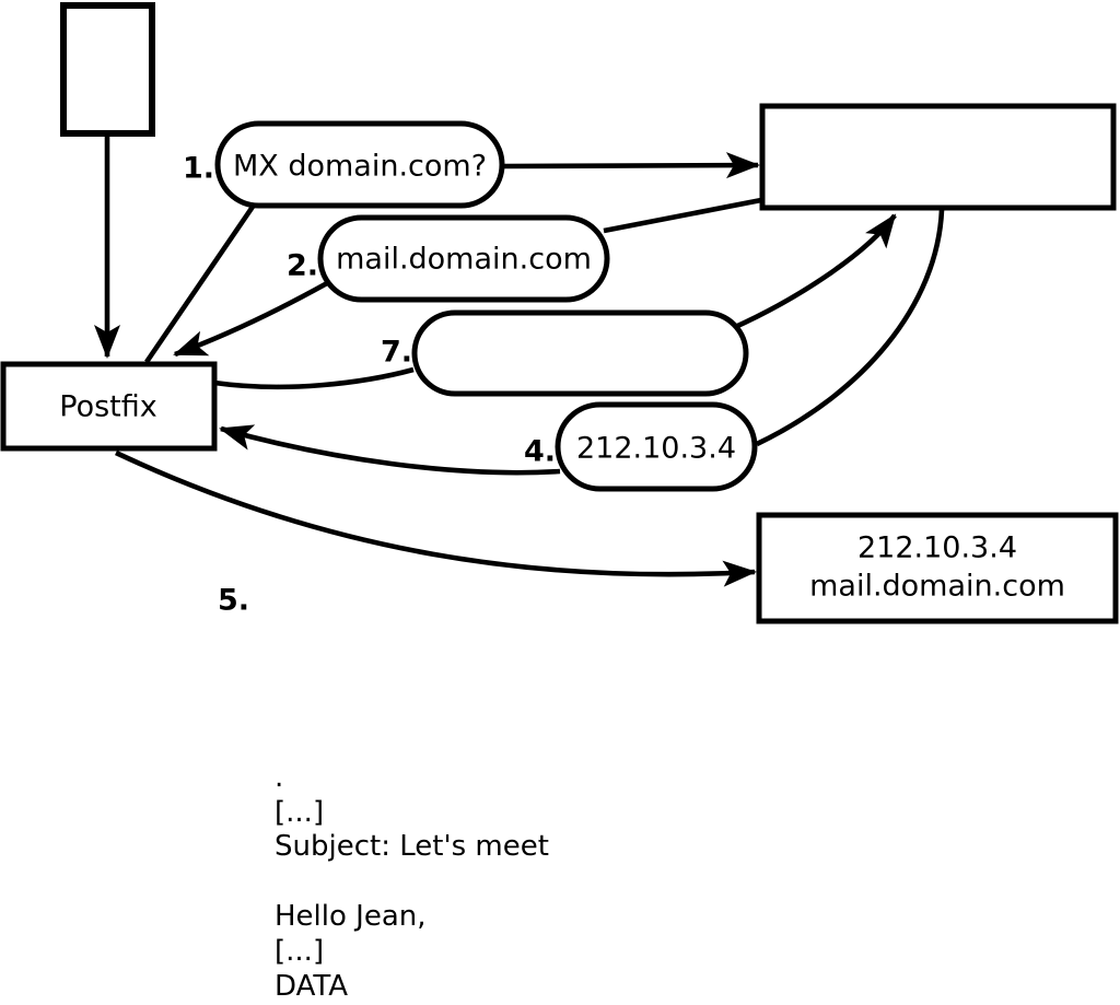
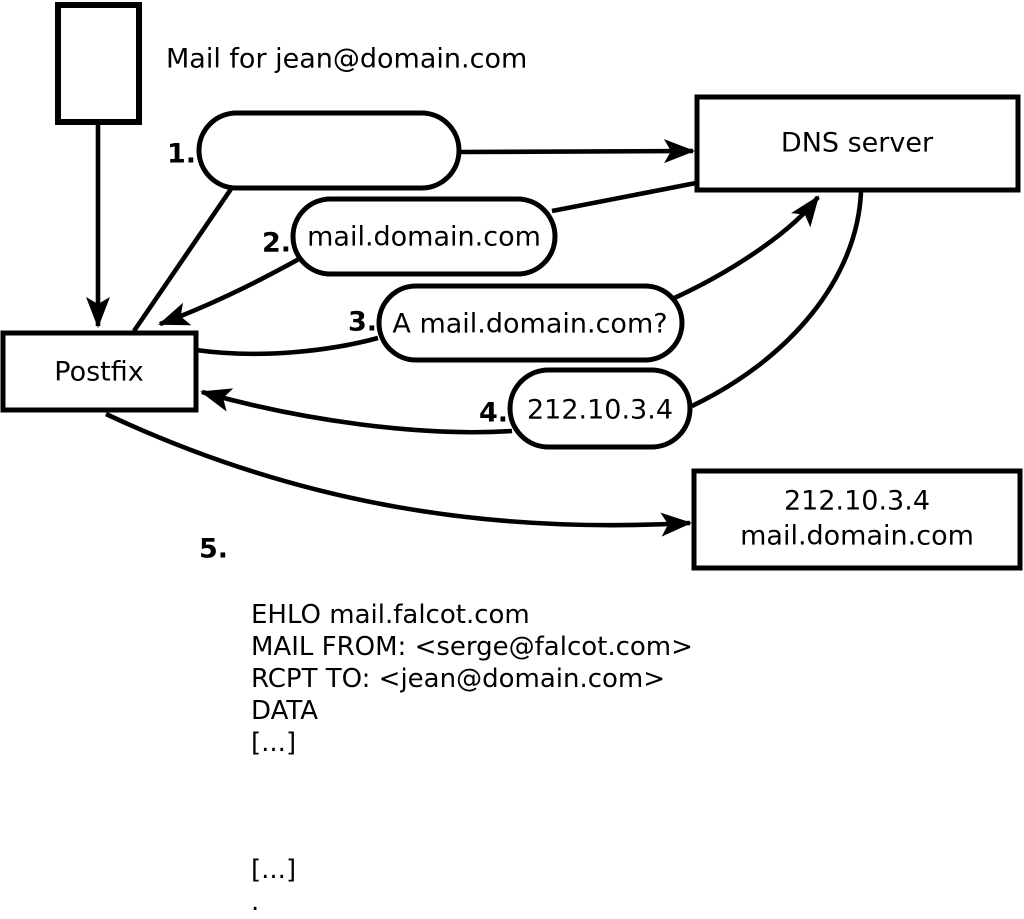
  Postfix
+ DNS server
  212.10.3.4
  mail.domain.com
- MX domain.com?
  1.
  mail.domain.com
  2.
+ A mail.domain.com?
- 7.
+ 3.
  212.10.3.4
  4.
  5.
+ Mail for jean@domain.com
+ EHLO mail.falcot.com
+ MAIL FROM: <serge@falcot.com>
+ RCPT TO: <jean@domain.com>
- .
+ DATA
  [...]
- Subject: Let's meet
- Hello Jean,
  [...]
- DATA
+ .
